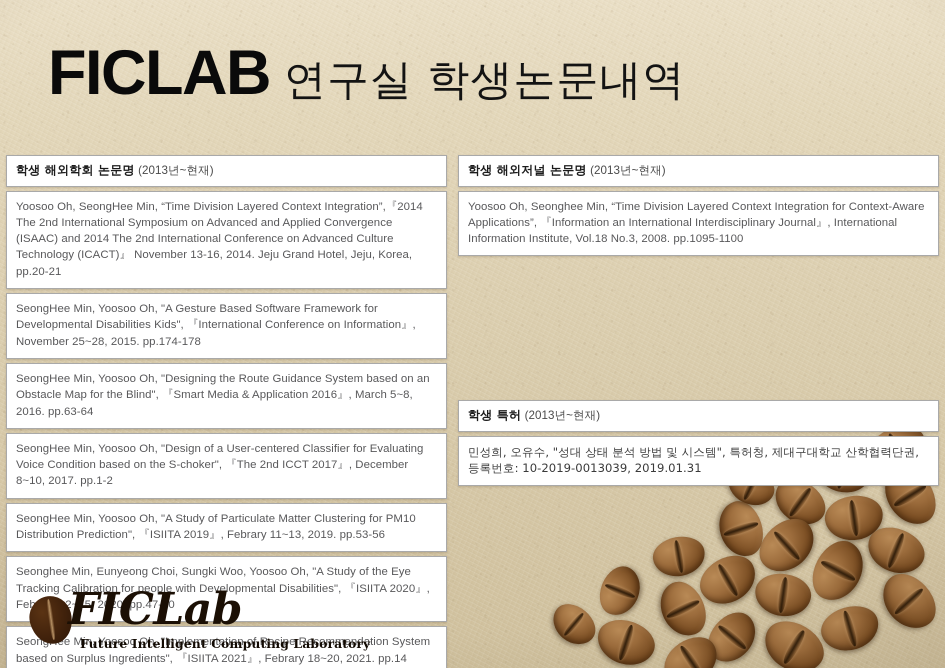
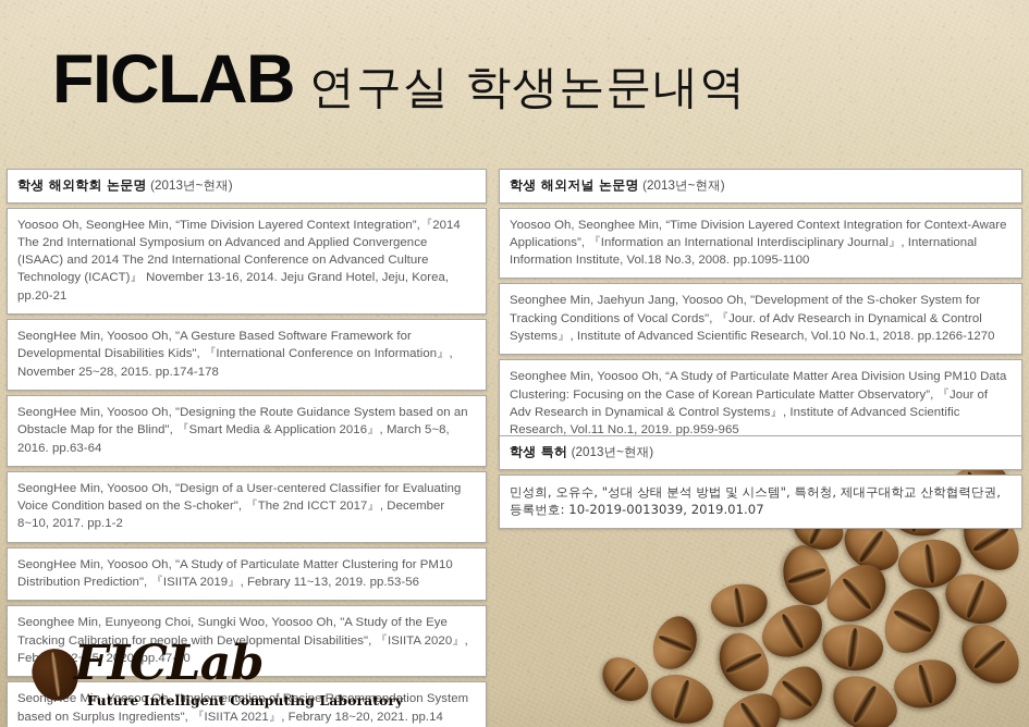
  FICLAB
  연구실 학생논문내역
  학생 해외학회 논문명 (2013년~현재)
  Yoosoo Oh, SeongHee Min, “Time Division Layered Context Integration”,『2014 The 2nd International Symposium on Advanced and Applied Convergence (ISAAC) and 2014 The 2nd International Conference on Advanced Culture Technology (ICACT)』 November 13-16, 2014. Jeju Grand Hotel, Jeju, Korea, pp.20-21
  SeongHee Min, Yoosoo Oh, "A Gesture Based Software Framework for Developmental Disabilities Kids", 『International Conference on Information』, November 25~28, 2015. pp.174-178
  SeongHee Min, Yoosoo Oh, "Designing the Route Guidance System based on an Obstacle Map for the Blind", 『Smart Media & Application 2016』, March 5~8, 2016. pp.63-64
  SeongHee Min, Yoosoo Oh, "Design of a User-centered Classifier for Evaluating Voice Condition based on the S-choker", 『The 2nd ICCT 2017』, December 8~10, 2017. pp.1-2
  SeongHee Min, Yoosoo Oh, "A Study of Particulate Matter Clustering for PM10 Distribution Prediction", 『ISIITA 2019』, Febrary 11~13, 2019. pp.53-56
  Seonghee Min, Eunyeong Choi, Sungki Woo, Yoosoo Oh, "A Study of the Eye Tracking Calibration for people with Developmental Disabilities", 『ISIITA 2020』, Fe2~15, 2020. pp.47-50
  Seonee Min, Yoosoo Oh, "Implementation of Recipe Recommendation System based on Surplus Ingredients", 『ISIITA 2021』, Febrary 18~20, 2021. pp.14
  학생 해외저널 논문명 (2013년~현재)
  Yoosoo Oh, Seonghee Min, “Time Division Layered Context Integration for Context-Aware Applications”, 『Information an International Interdisciplinary Journal』, International Information Institute, Vol.18 No.3, 2008. pp.1095-1100
+ Seonghee Min, Jaehyun Jang, Yoosoo Oh, "Development of the S-choker System for Tracking Conditions of Vocal Cords", 『Jour. of Adv Research in Dynamical & Control Systems』, Institute of Advanced Scientific Research, Vol.10 No.1, 2018. pp.1266-1270
+ Seonghee Min, Yoosoo Oh, “A Study of Particulate Matter Area Division Using PM10 Data Clustering: Focusing on the Case of Korean Particulate Matter Observatory”, 『Jour of Adv Research in Dynamical & Control Systems』, Institute of Advanced Scientific Research, Vol.11 No.1, 2019. pp.959-965
  학생 특허 (2013년~현재)
- 민성희, 오유수, "성대 상태 분석 방법 및 시스템", 특허청, 제대구대학교 산학협력단권, 등록번호: 10-2019-0013039, 2019.01.31
+ 민성희, 오유수, "성대 상태 분석 방법 및 시스템", 특허청, 제대구대학교 산학협력단권, 등록번호: 10-2019-0013039, 2019.01.07
  FICLab
  Future Intelligent Computing Laboratory
